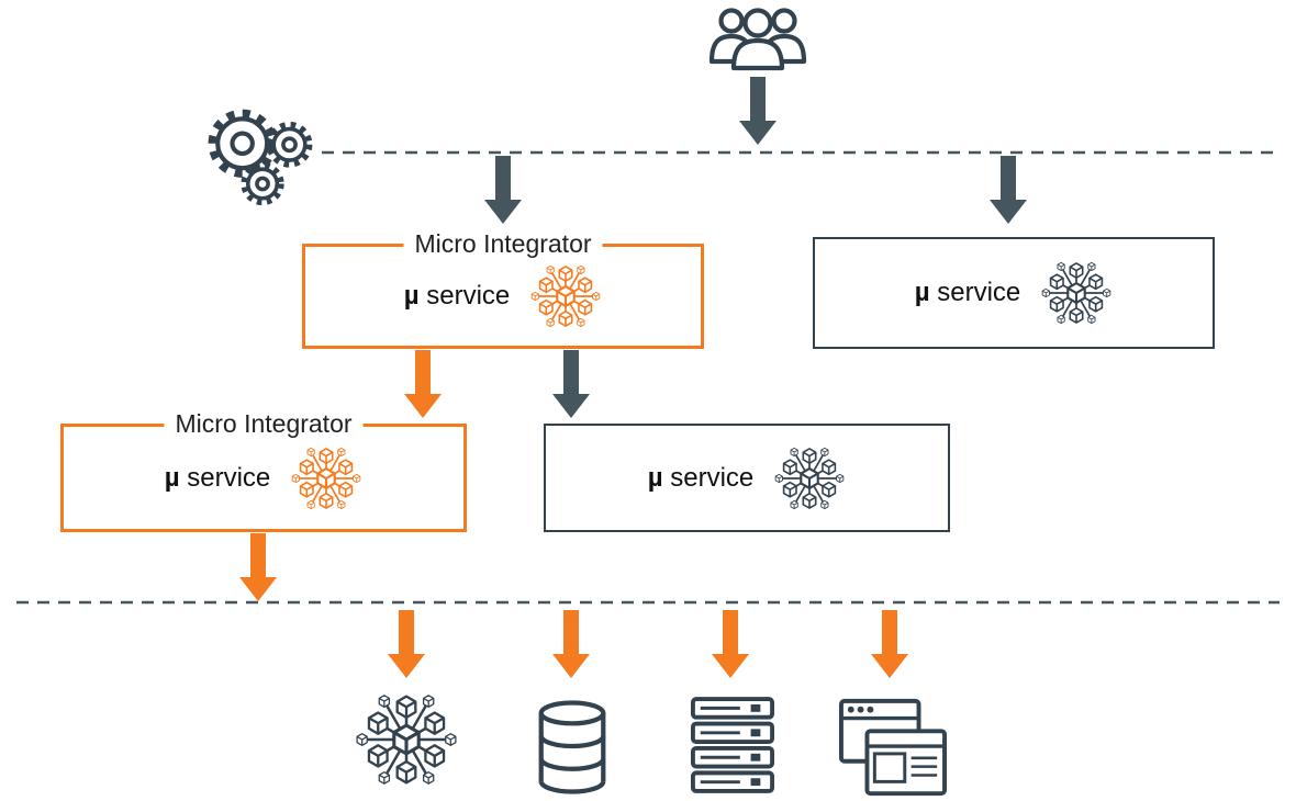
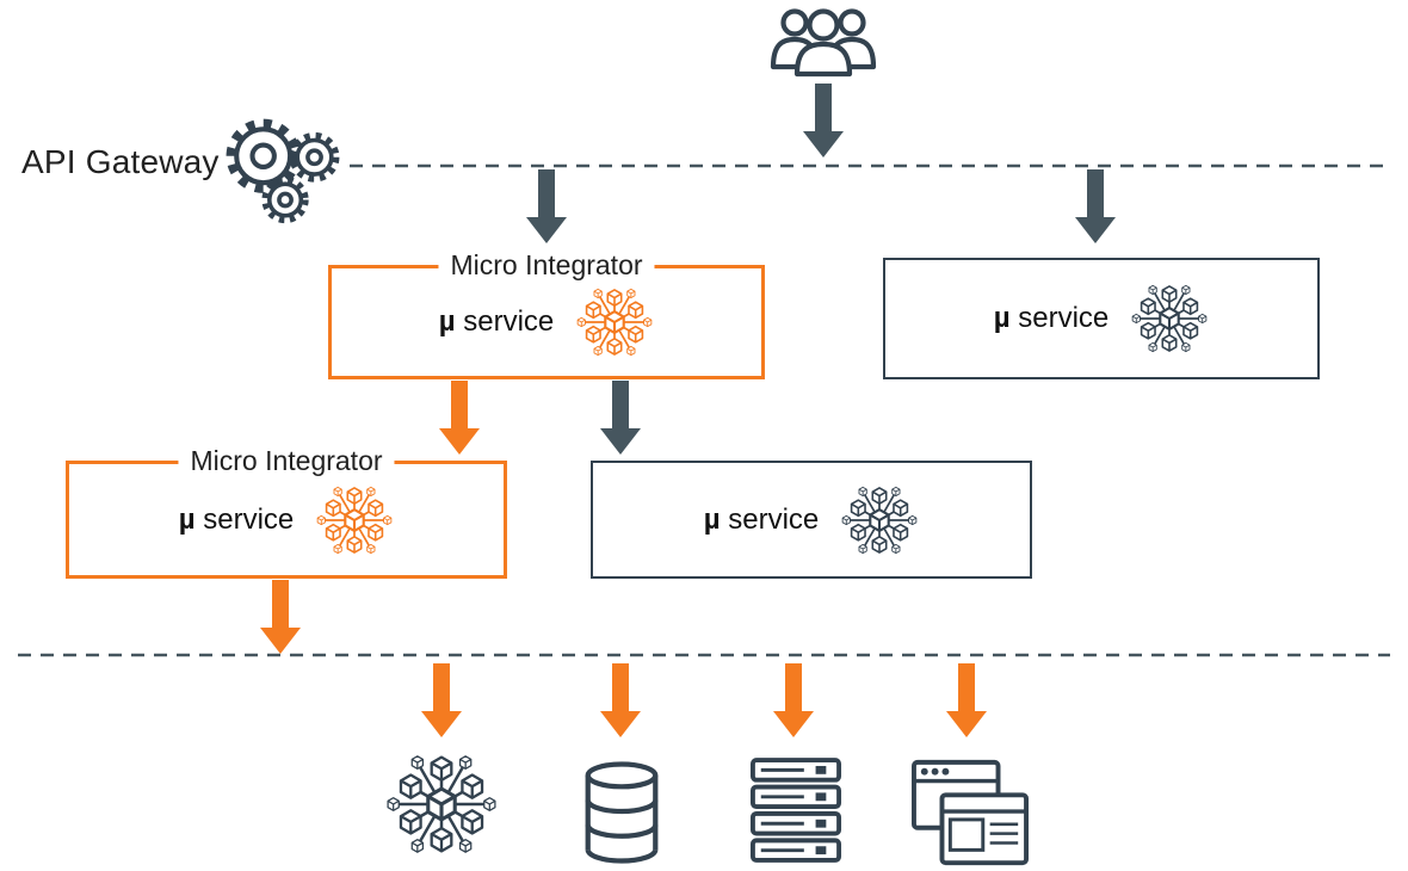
+ API Gateway
  Micro Integrator
  µ service
  µ service
  Micro Integrator
  µ service
  µ service
